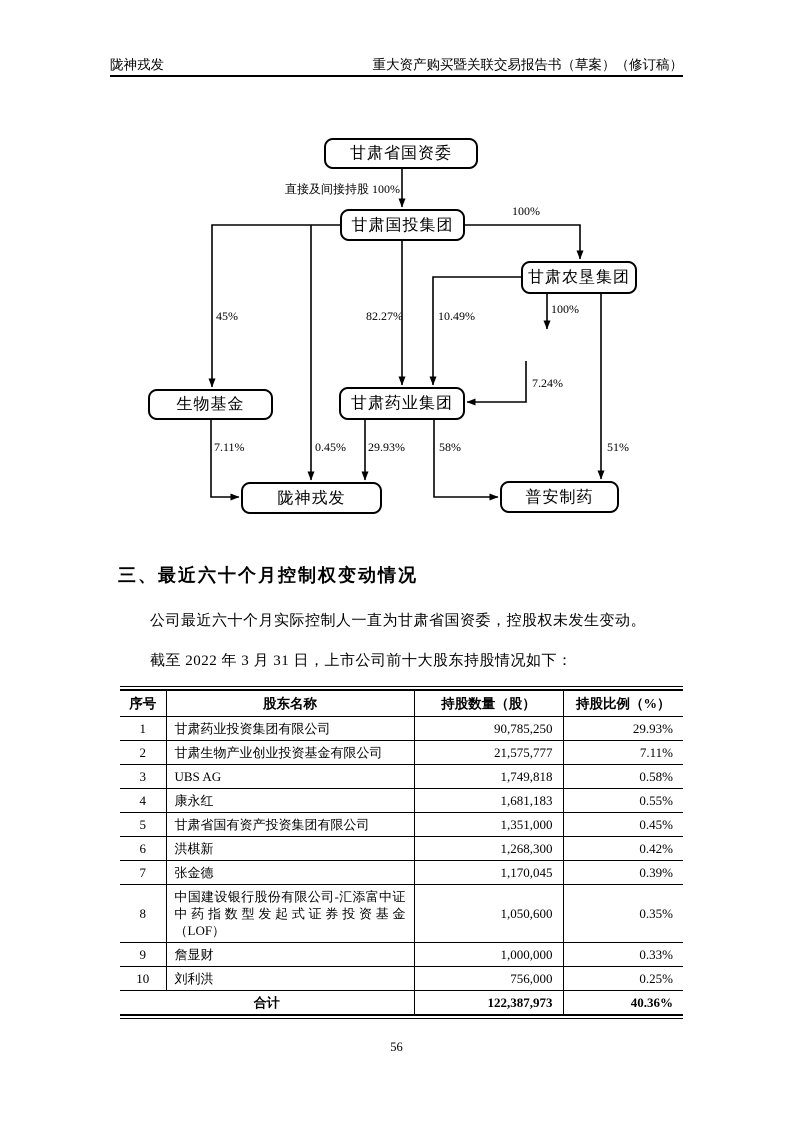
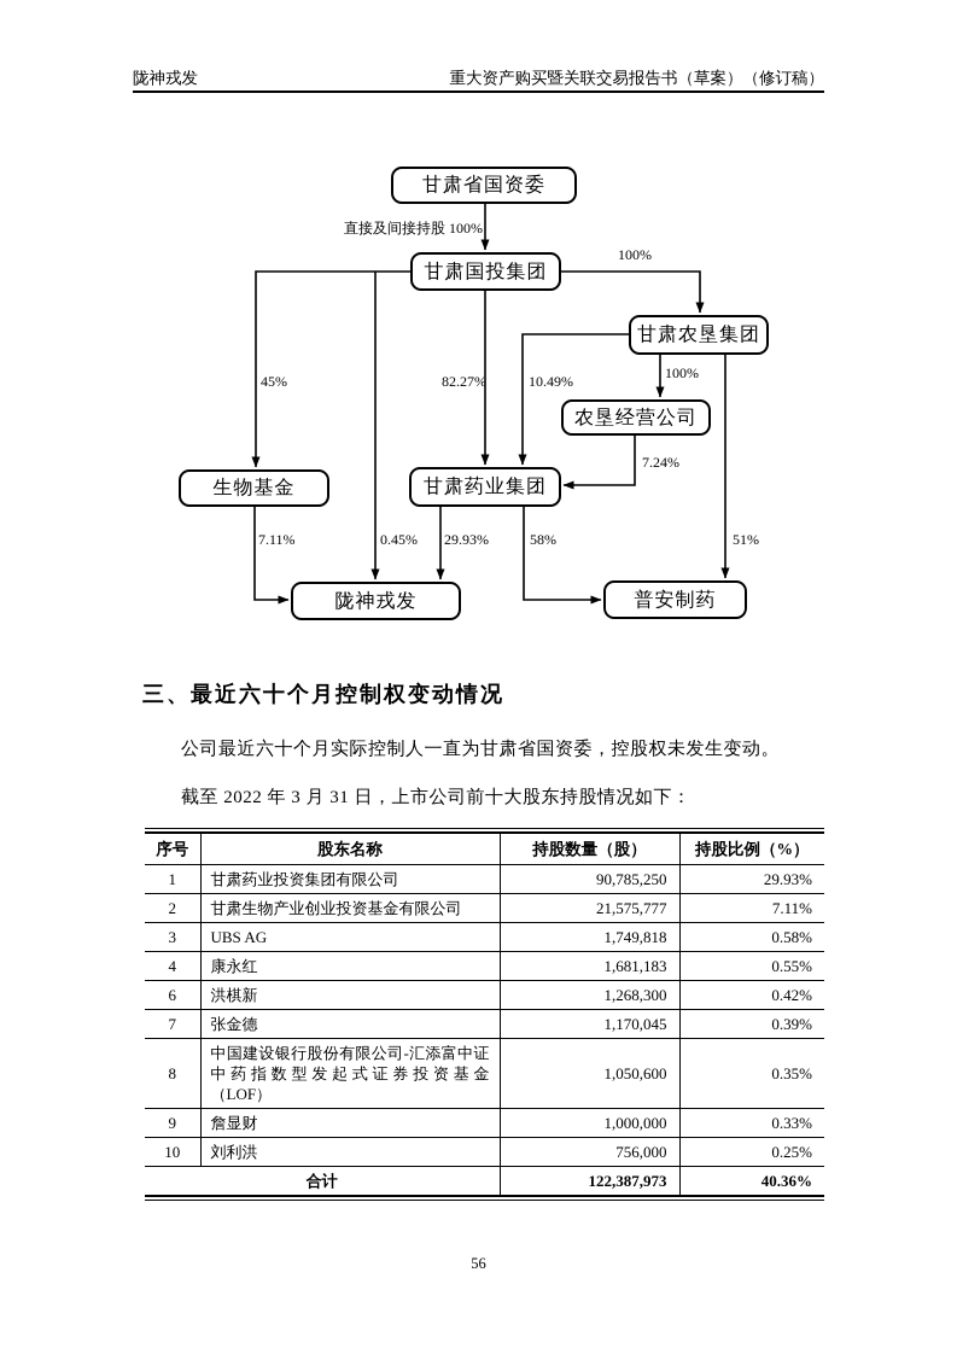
  陇神戎发
  重大资产购买暨关联交易报告书（草案）（修订稿）
  甘肃省国资委
  甘肃国投集团
  甘肃农垦集团
+ 农垦经营公司
  生物基金
  甘肃药业集团
  陇神戎发
  普安制药
  直接及间接持股 100%
  100%
  45%
  82.27%
  0.45%
  10.49%
  100%
  51%
  7.24%
  7.11%
  29.93%
  58%
  三、最近六十个月控制权变动情况
  公司最近六十个月实际控制人一直为甘肃省国资委，控股权未发生变动。
  截至 2022 年 3 月 31 日，上市公司前十大股东持股情况如下：
  序号	股东名称	持股数量（股）	持股比例（%）
  1	甘肃药业投资集团有限公司	90,785,250	29.93%
  2	甘肃生物产业创业投资基金有限公司	21,575,777	7.11%
  3	UBS AG	1,749,818	0.58%
  4	康永红	1,681,183	0.55%
- 5	甘肃省国有资产投资集团有限公司	1,351,000	0.45%
  6	洪棋新	1,268,300	0.42%
  7	张金德	1,170,045	0.39%
  8	中国建设银行股份有限公司-汇添富中证中药指数型发起式证券投资基金（LOF）	1,050,600	0.35%
  9	詹显财	1,000,000	0.33%
  10	刘利洪	756,000	0.25%
  合计	122,387,973	40.36%
  56
